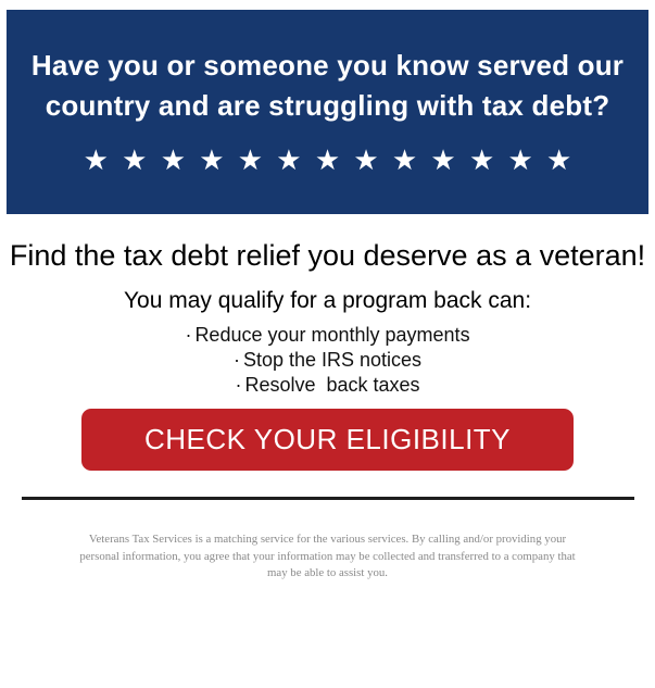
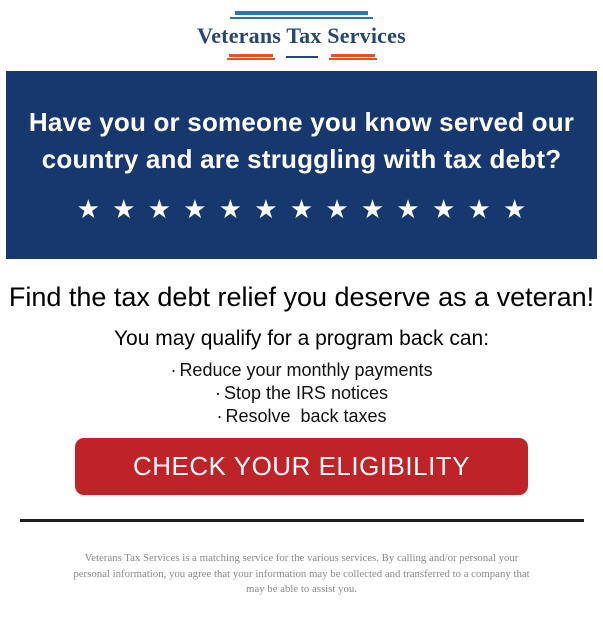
+ Veterans Tax Services
  Have you or someone you know served our country and are struggling with tax debt?
  ★ ★ ★ ★ ★ ★ ★ ★ ★ ★ ★ ★ ★
  Find the tax debt relief you deserve as a veteran!
  You may qualify for a program back can:
  · Reduce your monthly payments
  · Stop the IRS notices
  · Resolve back taxes
  CHECK YOUR ELIGIBILITY
- Veterans Tax Services is a matching service for the various services. By calling and/or providing your personal information, you agree that your information may be collected and transferred to a company that may be able to assist you.
+ Veterans Tax Services is a matching service for the various services. By calling and/or personal your personal information, you agree that your information may be collected and transferred to a company that may be able to assist you.
